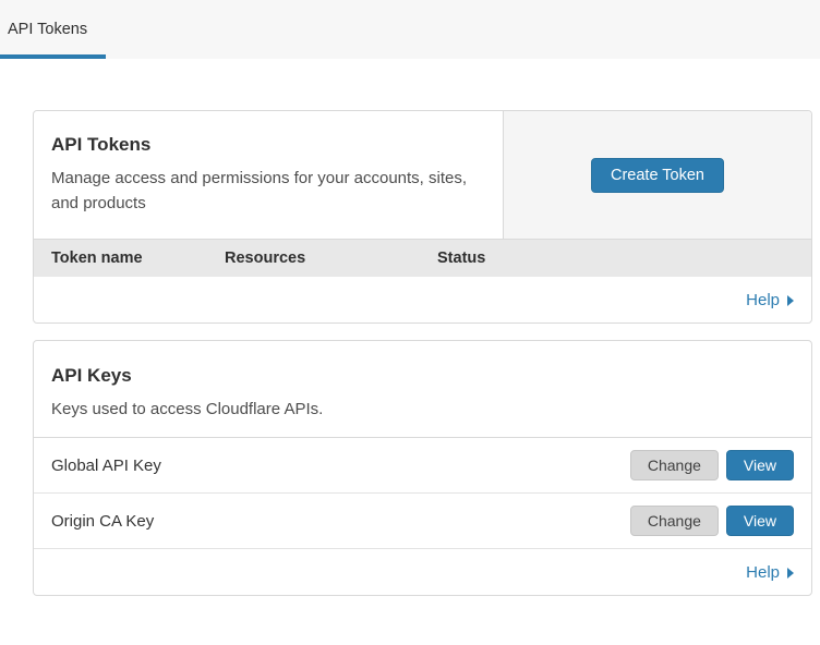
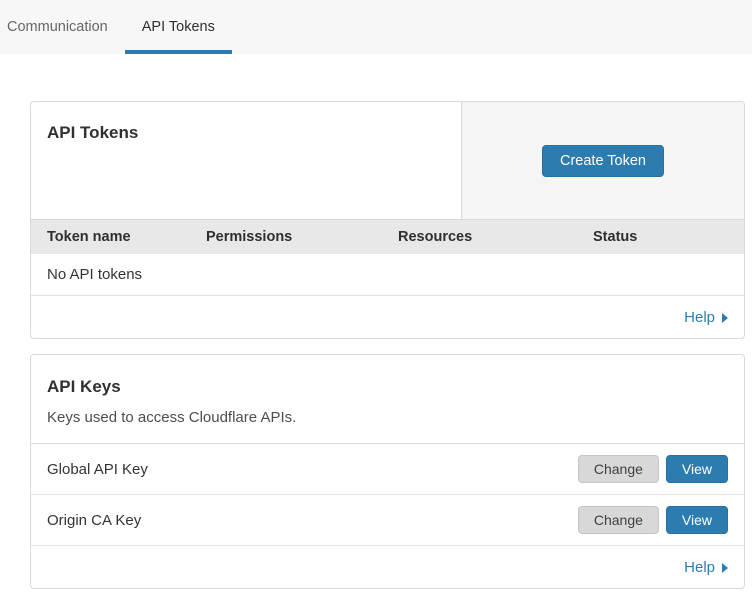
+ Communication
  API Tokens
  API Tokens
- Manage access and permissions for your accounts, sites, and products
  Create Token
  Token name
+ Permissions
  Resources
  Status
+ No API tokens
  Help
  API Keys
  Keys used to access Cloudflare APIs.
  Global API Key
  Change
  View
  Origin CA Key
  Change
  View
  Help
